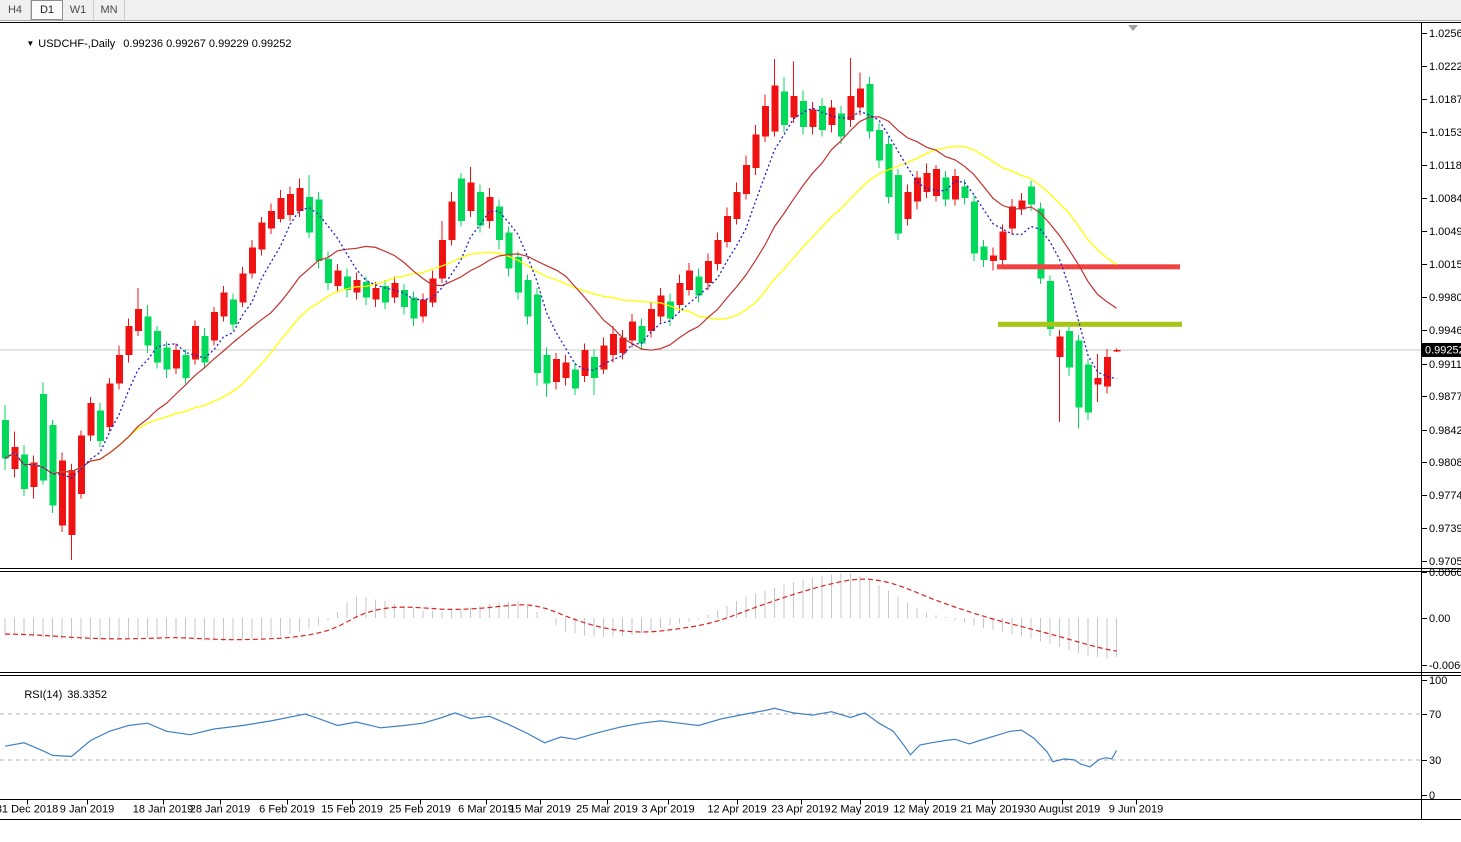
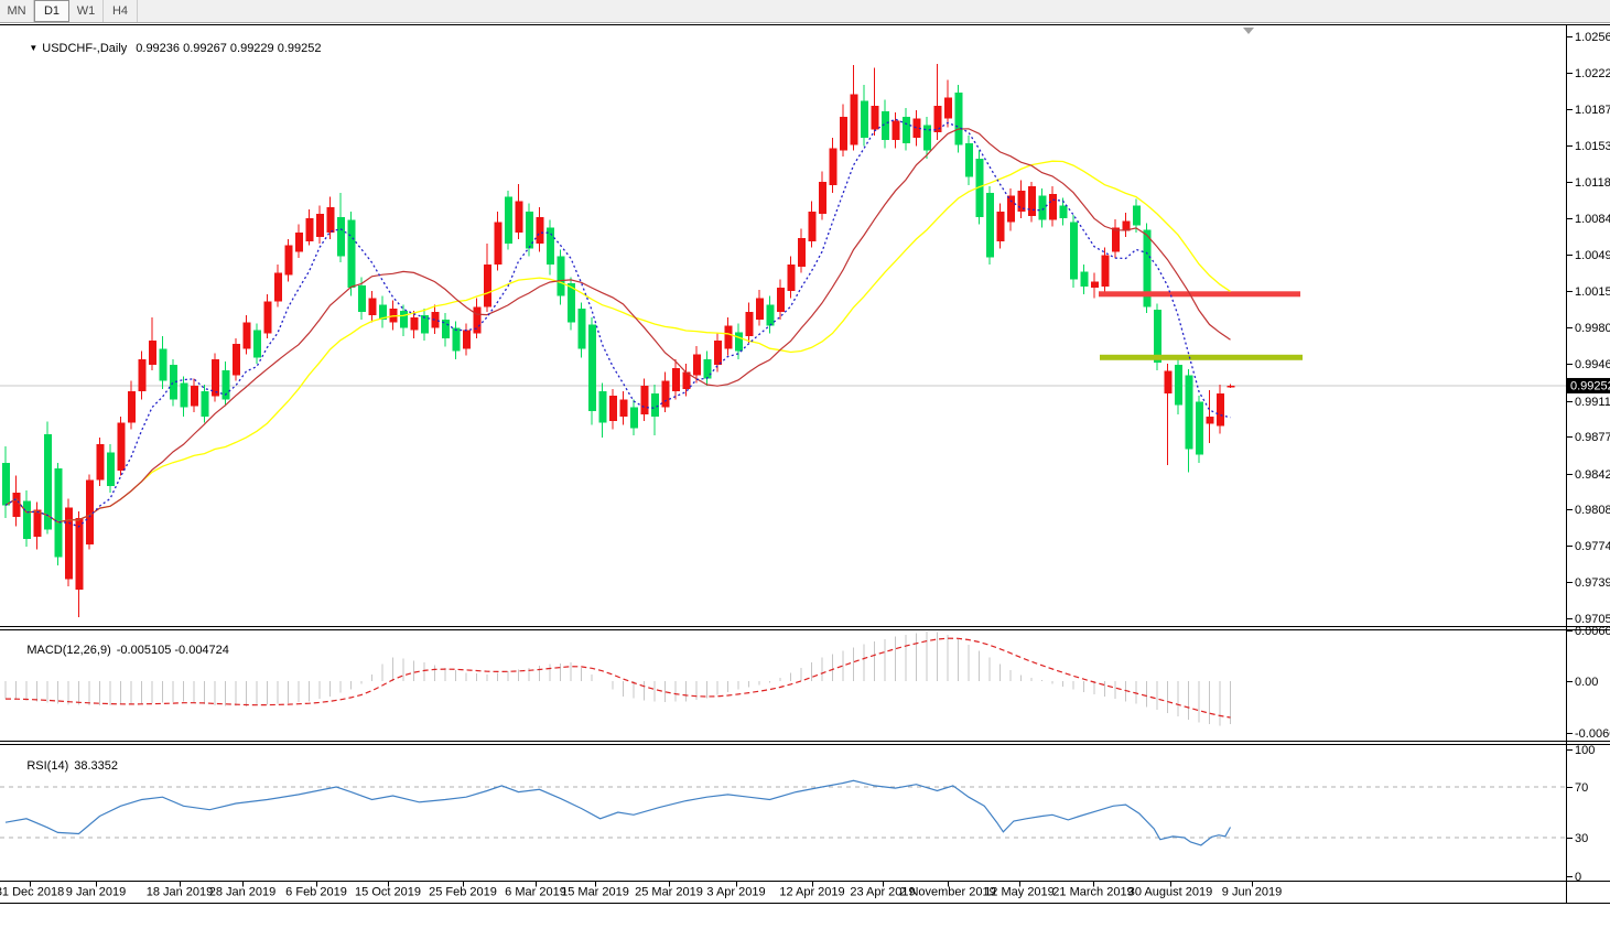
- H4
+ MN
  D1
  W1
- MN
+ H4
  1.0256
  1.0222
  1.0187
  1.0153
  1.0118
  1.0084
  1.0049
  1.0015
  0.9980
  0.9946
  0.9911
  0.9877
  0.9842
  0.9808
  0.9774
  0.9739
  0.9705
  0.0060
  0.00
  100
  70
  30
  0
  0.9925
  1 Dec 2018
  9 Jan 2019
  18 Jan 2019
  28 Jan 2019
  6 Feb 2019
- 15 Feb 2019
+ 15 Oct 2019
  25 Feb 2019
  6 Mar 2019
  15 Mar 2019
  25 Mar 2019
  3 Apr 2019
  12 Apr 2019
  23 Apr 2019
- 2 May 2019
+ 2 November 2019
  12 May 2019
- 21 May 2019
+ 21 March 2019
  30 August 2019
  9 Jun 2019
  ▼ USDCHF-,Daily 0.99236 0.99267 0.99229 0.99252
+ MACD(12,26,9) -0.005105 -0.004724
  RSI(14) 38.3352
